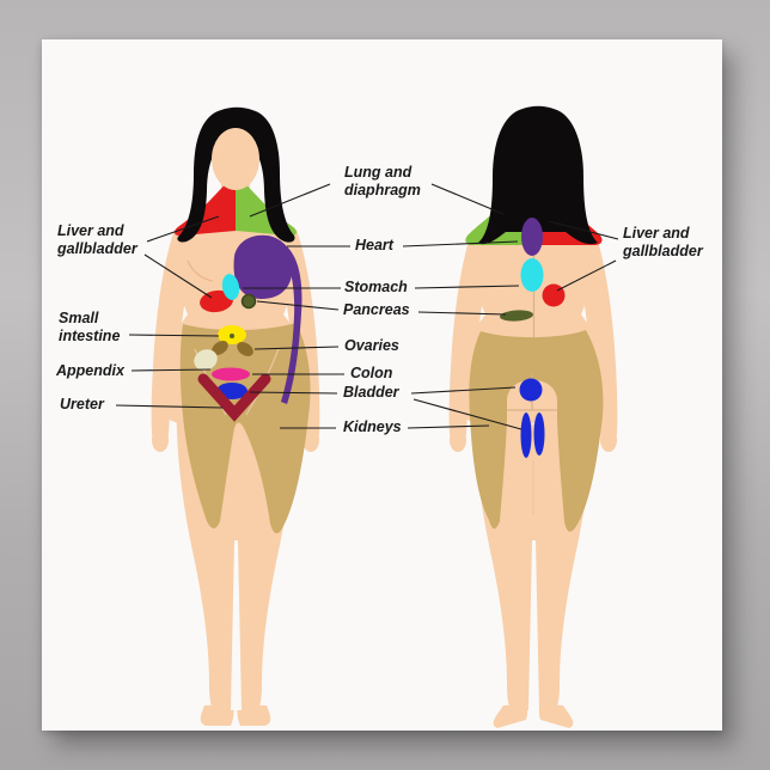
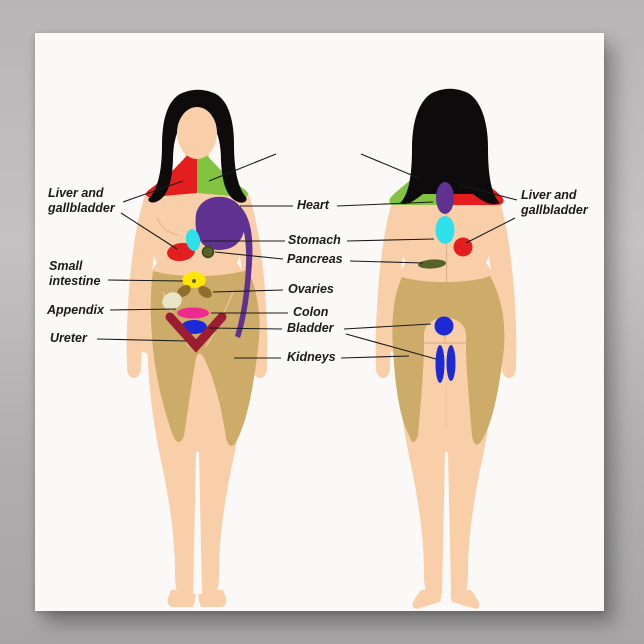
  Liver and
  gallbladder
  Small
  intestine
  Appendix
  Ureter
- Lung and
- diaphragm
  Heart
  Stomach
  Pancreas
  Ovaries
  Colon
  Bladder
  Kidneys
  Liver and
  gallbladder
